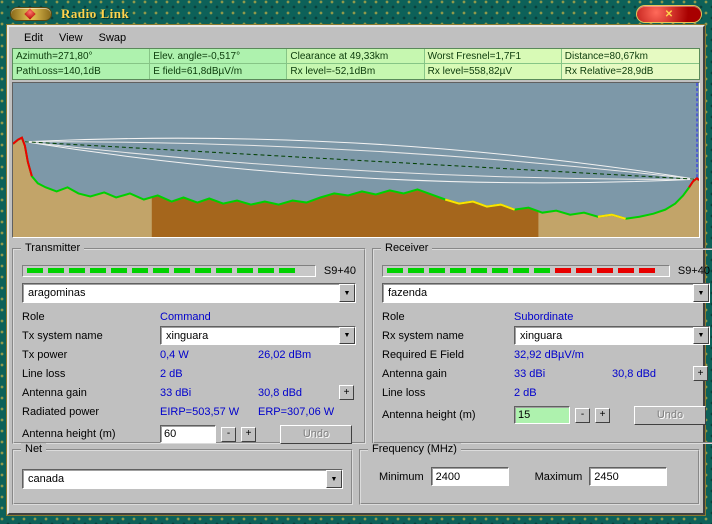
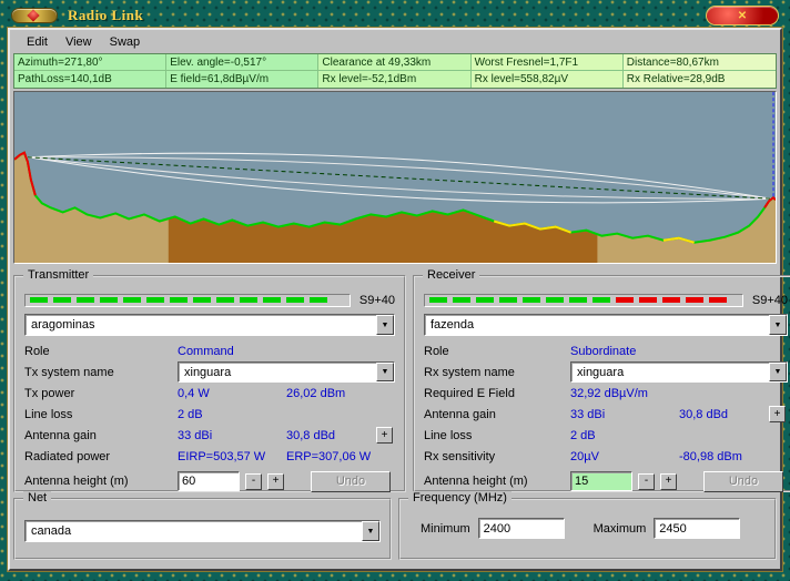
  Radio Link
  ✕
  Edit
  View
  Swap
  Azimuth=271,80°
  Elev. angle=-0,517°
  Clearance at 49,33km
  Worst Fresnel=1,7F1
  Distance=80,67km
  PathLoss=140,1dB
  E field=61,8dBµV/m
  Rx level=-52,1dBm
  Rx level=558,82µV
  Rx Relative=28,9dB
  Transmitter
  S9+40
  aragominas
  Role
  Command
  Tx system name
  xinguara
  Tx power
  0,4 W
  26,02 dBm
  Line loss
  2 dB
  Antenna gain
  33 dBi
  30,8 dBd
  +
  Radiated power
  EIRP=503,57 W
  ERP=307,06 W
  Antenna height (m)
  60
  -
  +
  Undo
  Receiver
  S9+40
  fazenda
  Role
  Subordinate
  Rx system name
  xinguara
  Required E Field
  32,92 dBµV/m
  Antenna gain
  33 dBi
  30,8 dBd
  +
  Line loss
  2 dB
+ Rx sensitivity
+ 20µV
+ -80,98 dBm
  Antenna height (m)
  15
  -
  +
  Undo
  Net
  canada
  Frequency (MHz)
  Minimum
  2400
  Maximum
  2450
